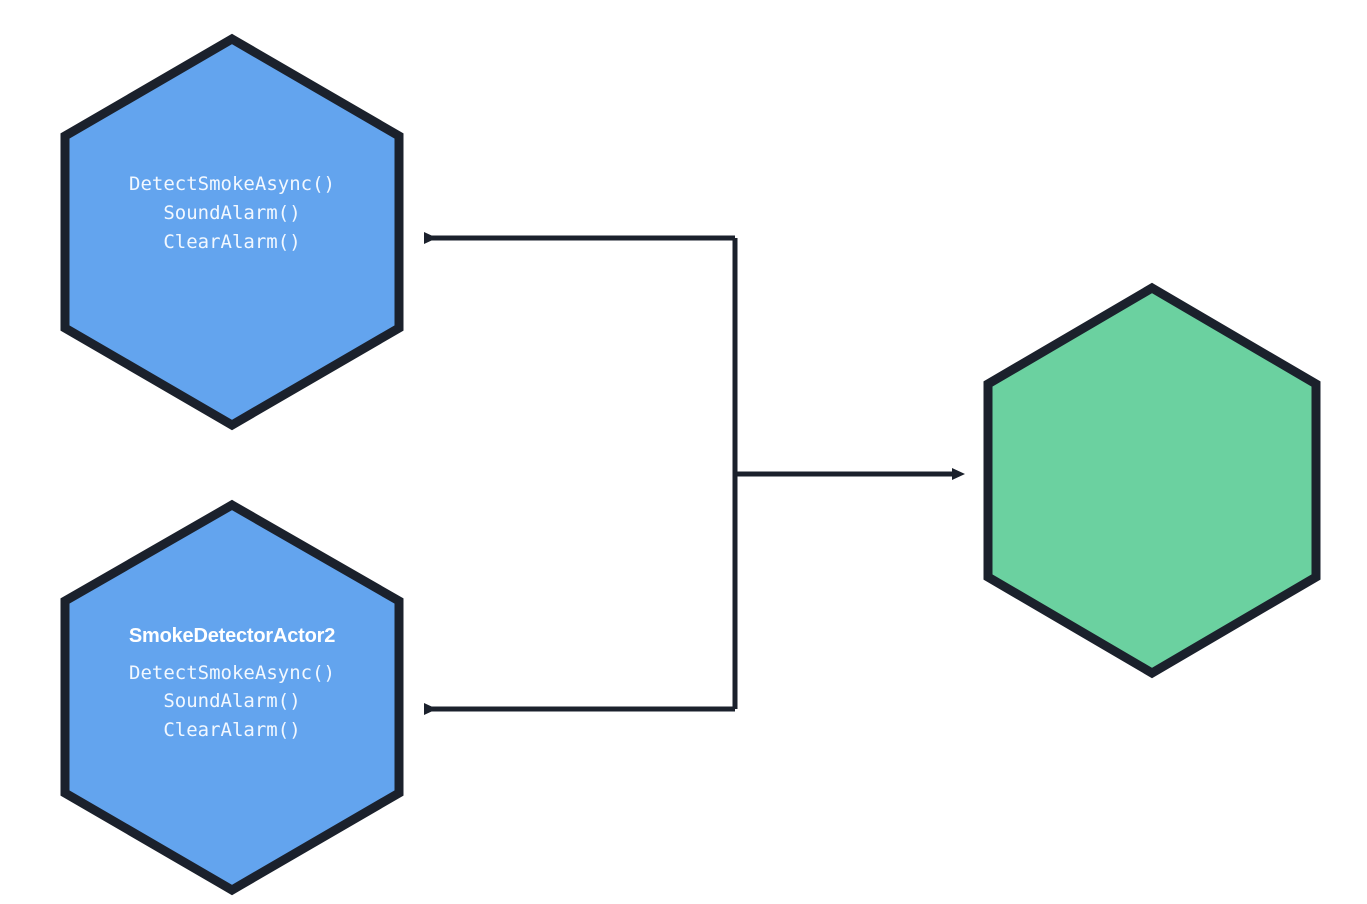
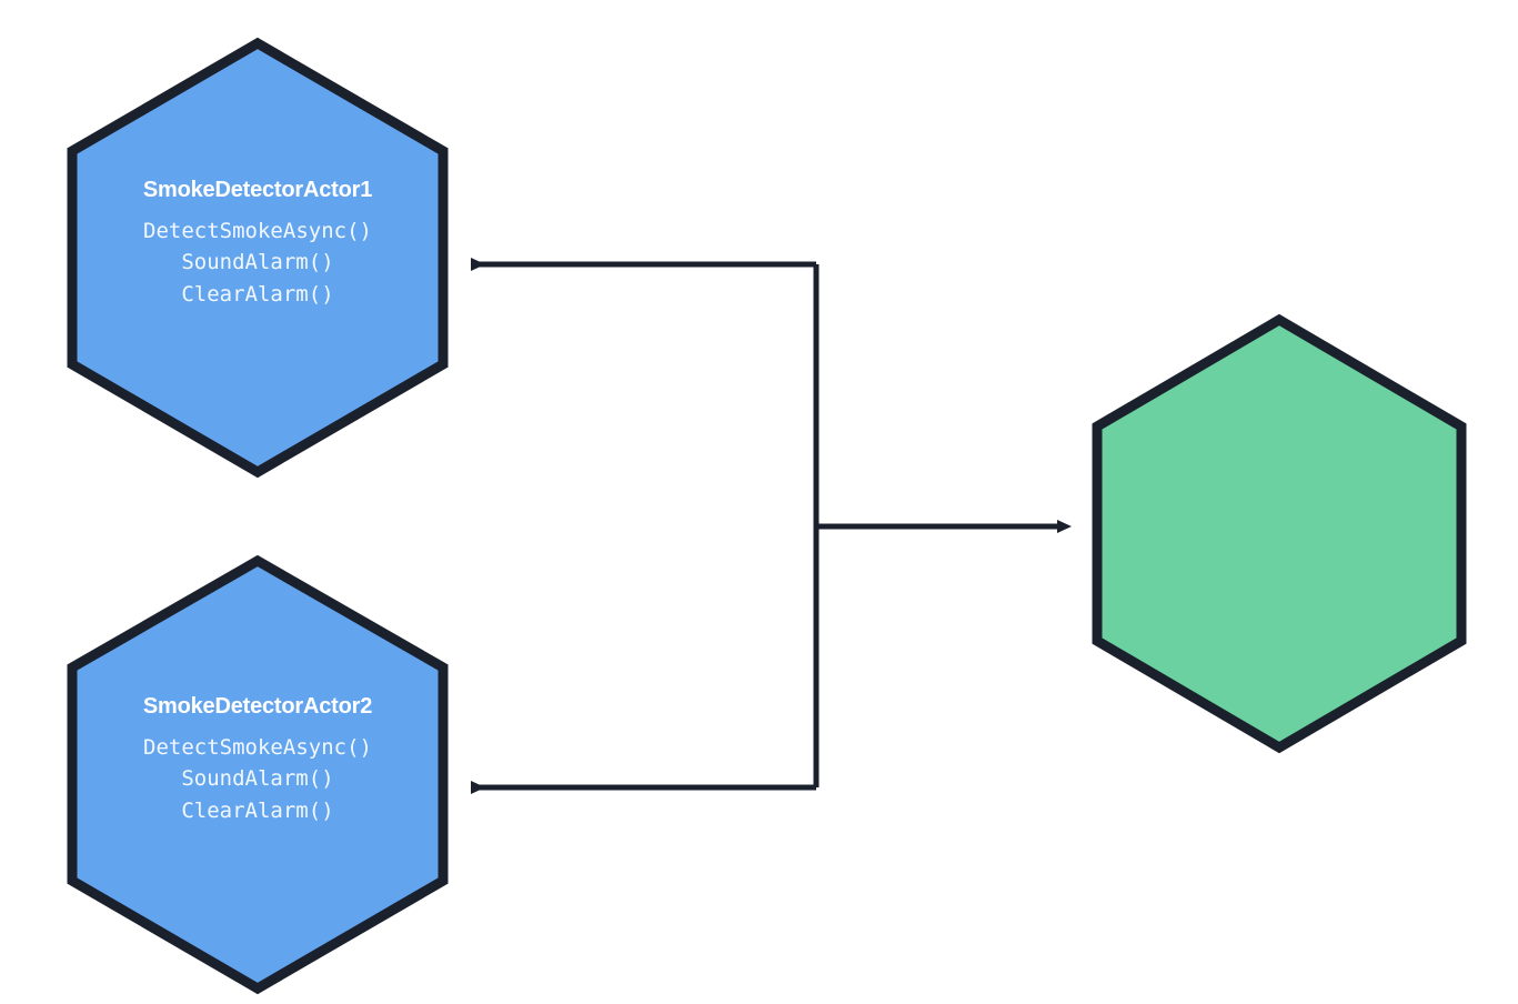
+ SmokeDetectorActor1
  DetectSmokeAsync()
  SoundAlarm()
  ClearAlarm()
  SmokeDetectorActor2
  DetectSmokeAsync()
  SoundAlarm()
  ClearAlarm()
